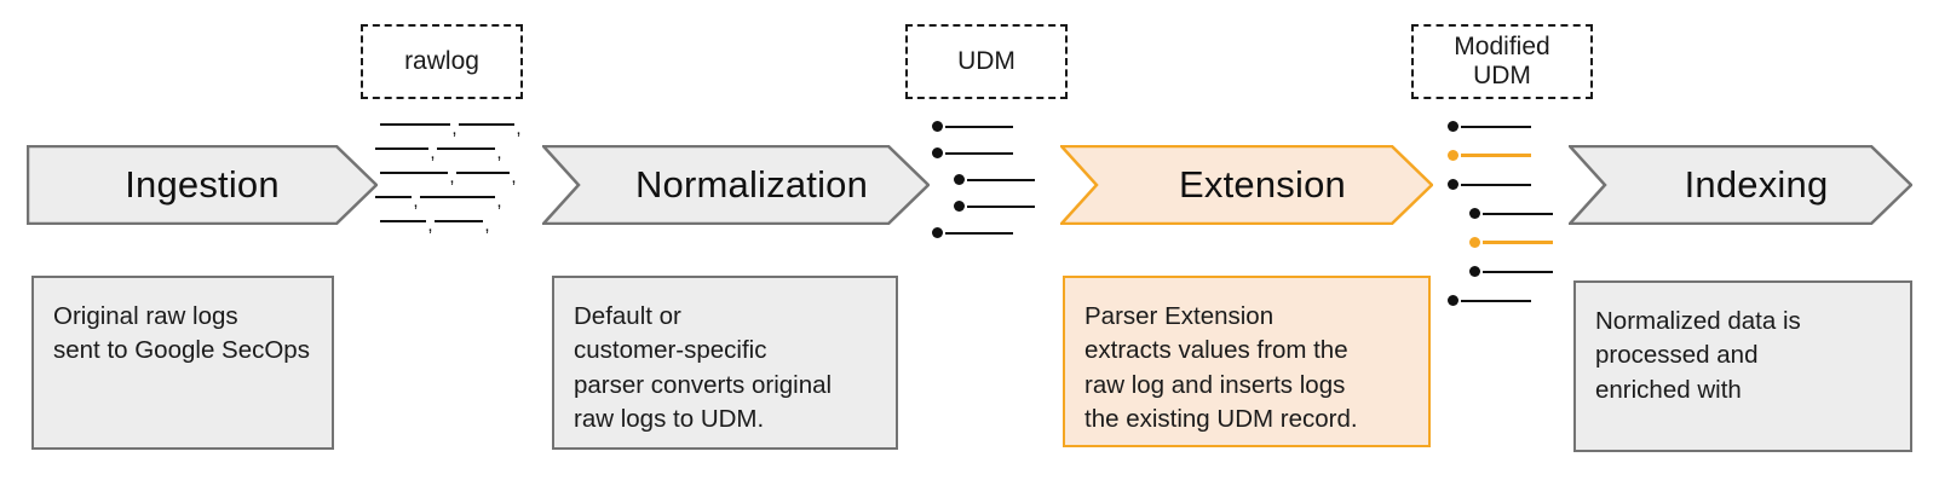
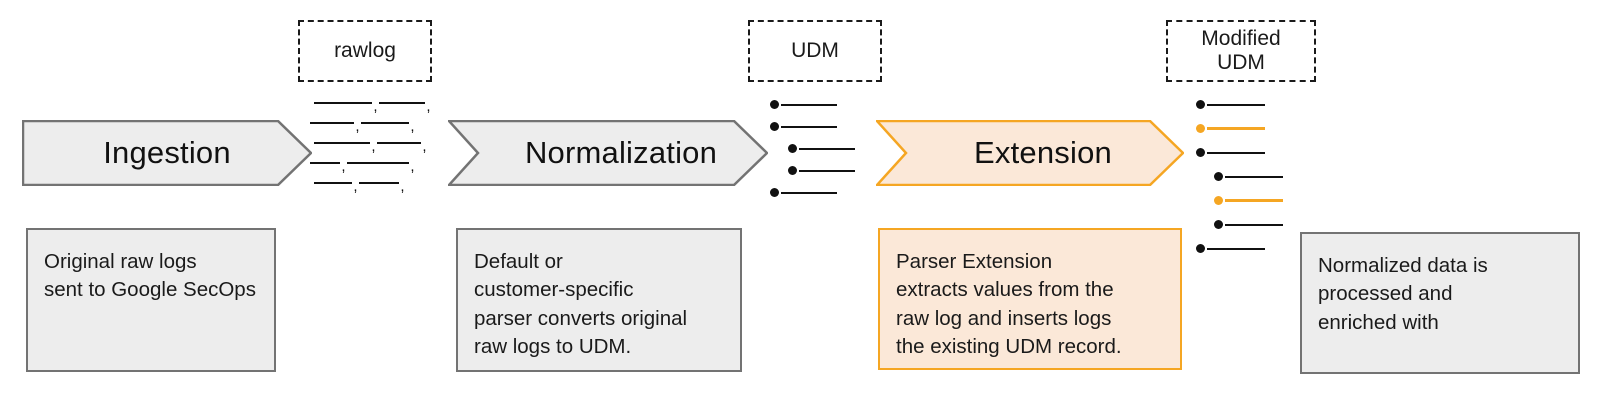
  rawlog
  UDM
  Modified
  UDM
  Ingestion
  Normalization
  Extension
- Indexing
  ,
  ,
  ,
  ,
  ,
  ,
  ,
  ,
  ,
  ,
  Original raw logs
  sent to Google SecOps
  Default or
  customer-specific
  parser converts original
  raw logs to UDM.
  Parser Extension
  extracts values from the
  raw log and inserts logs
  the existing UDM record.
  Normalized data is
  processed and
  enriched with
